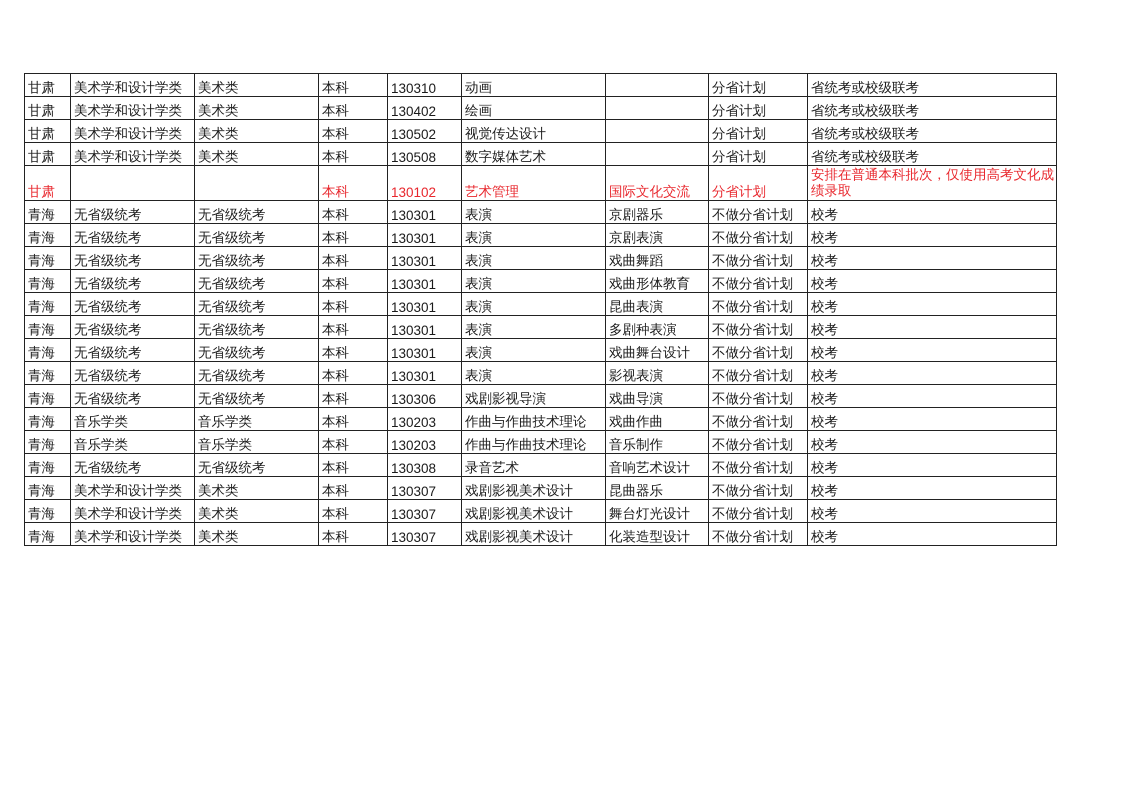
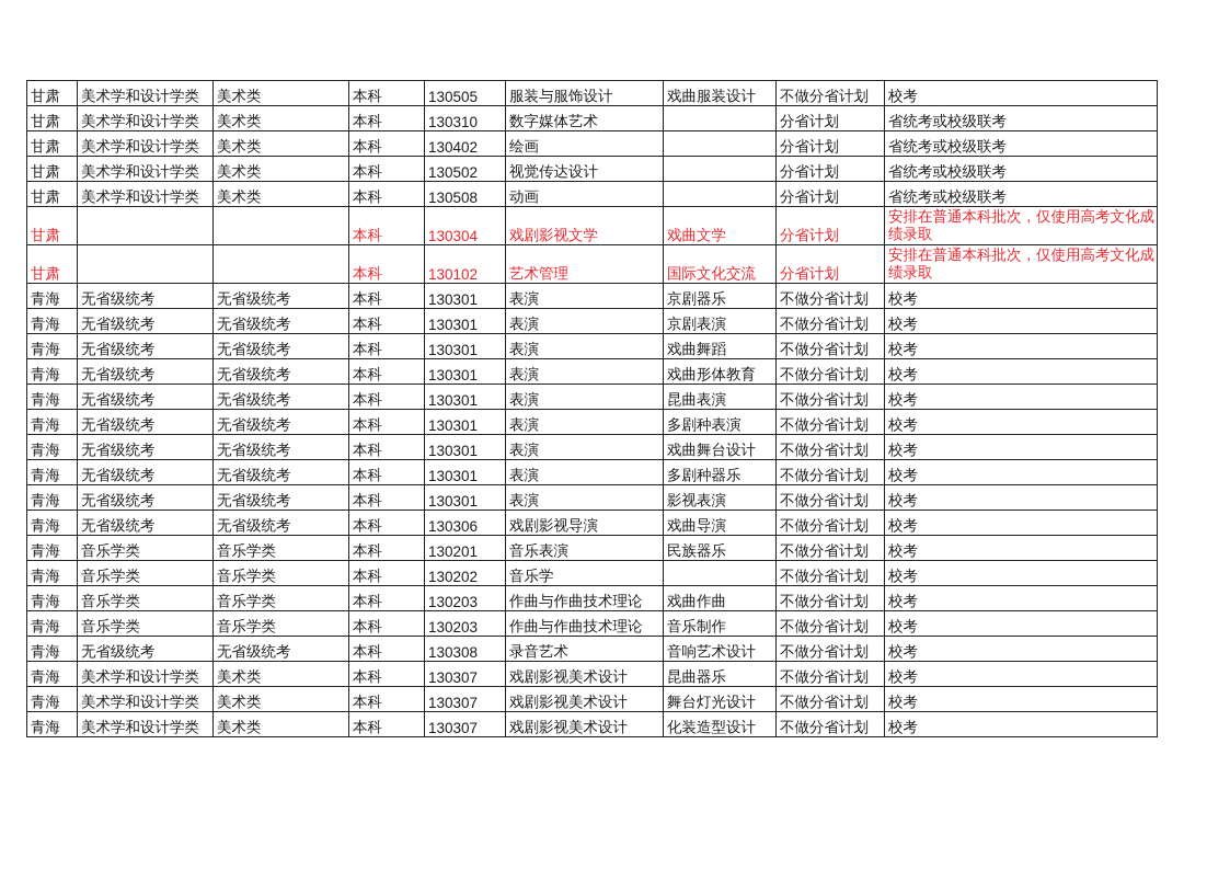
+ 甘肃	美术学和设计学类	美术类	本科	130505	服装与服饰设计	戏曲服装设计	不做分省计划	校考
- 甘肃	美术学和设计学类	美术类	本科	130310	动画		分省计划	省统考或校级联考
+ 甘肃	美术学和设计学类	美术类	本科	130310	数字媒体艺术		分省计划	省统考或校级联考
  甘肃	美术学和设计学类	美术类	本科	130402	绘画		分省计划	省统考或校级联考
  甘肃	美术学和设计学类	美术类	本科	130502	视觉传达设计		分省计划	省统考或校级联考
- 甘肃	美术学和设计学类	美术类	本科	130508	数字媒体艺术		分省计划	省统考或校级联考
+ 甘肃	美术学和设计学类	美术类	本科	130508	动画		分省计划	省统考或校级联考
+ 甘肃			本科	130304	戏剧影视文学	戏曲文学	分省计划	安排在普通本科批次，仅使用高考文化成绩录取
  甘肃			本科	130102	艺术管理	国际文化交流	分省计划	安排在普通本科批次，仅使用高考文化成绩录取
  青海	无省级统考	无省级统考	本科	130301	表演	京剧器乐	不做分省计划	校考
  青海	无省级统考	无省级统考	本科	130301	表演	京剧表演	不做分省计划	校考
  青海	无省级统考	无省级统考	本科	130301	表演	戏曲舞蹈	不做分省计划	校考
  青海	无省级统考	无省级统考	本科	130301	表演	戏曲形体教育	不做分省计划	校考
  青海	无省级统考	无省级统考	本科	130301	表演	昆曲表演	不做分省计划	校考
  青海	无省级统考	无省级统考	本科	130301	表演	多剧种表演	不做分省计划	校考
  青海	无省级统考	无省级统考	本科	130301	表演	戏曲舞台设计	不做分省计划	校考
+ 青海	无省级统考	无省级统考	本科	130301	表演	多剧种器乐	不做分省计划	校考
  青海	无省级统考	无省级统考	本科	130301	表演	影视表演	不做分省计划	校考
  青海	无省级统考	无省级统考	本科	130306	戏剧影视导演	戏曲导演	不做分省计划	校考
+ 青海	音乐学类	音乐学类	本科	130201	音乐表演	民族器乐	不做分省计划	校考
+ 青海	音乐学类	音乐学类	本科	130202	音乐学		不做分省计划	校考
  青海	音乐学类	音乐学类	本科	130203	作曲与作曲技术理论	戏曲作曲	不做分省计划	校考
  青海	音乐学类	音乐学类	本科	130203	作曲与作曲技术理论	音乐制作	不做分省计划	校考
  青海	无省级统考	无省级统考	本科	130308	录音艺术	音响艺术设计	不做分省计划	校考
  青海	美术学和设计学类	美术类	本科	130307	戏剧影视美术设计	昆曲器乐	不做分省计划	校考
  青海	美术学和设计学类	美术类	本科	130307	戏剧影视美术设计	舞台灯光设计	不做分省计划	校考
  青海	美术学和设计学类	美术类	本科	130307	戏剧影视美术设计	化装造型设计	不做分省计划	校考
